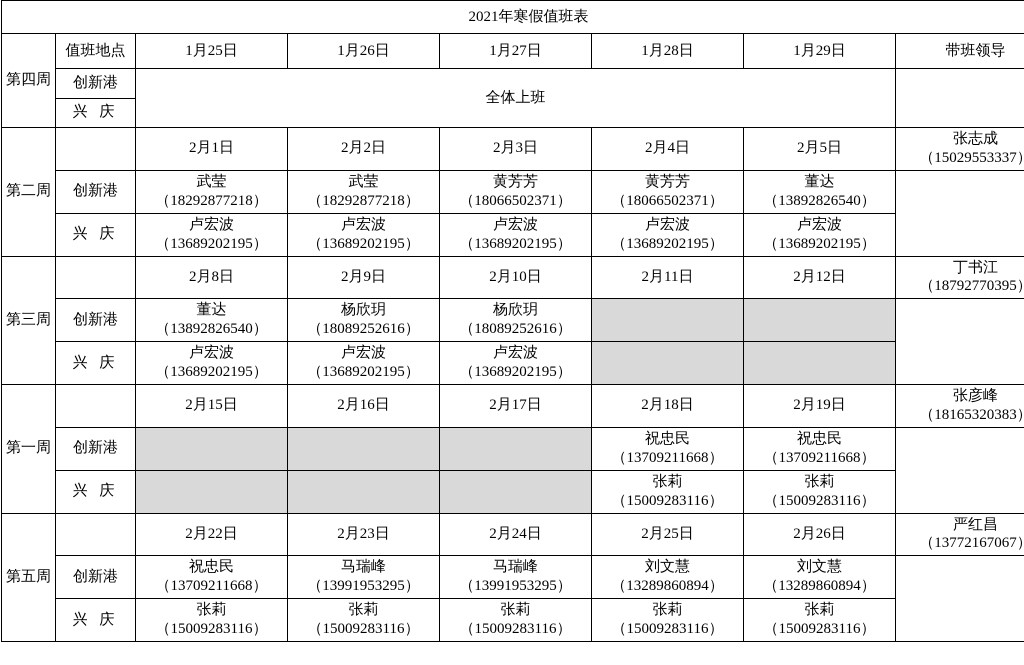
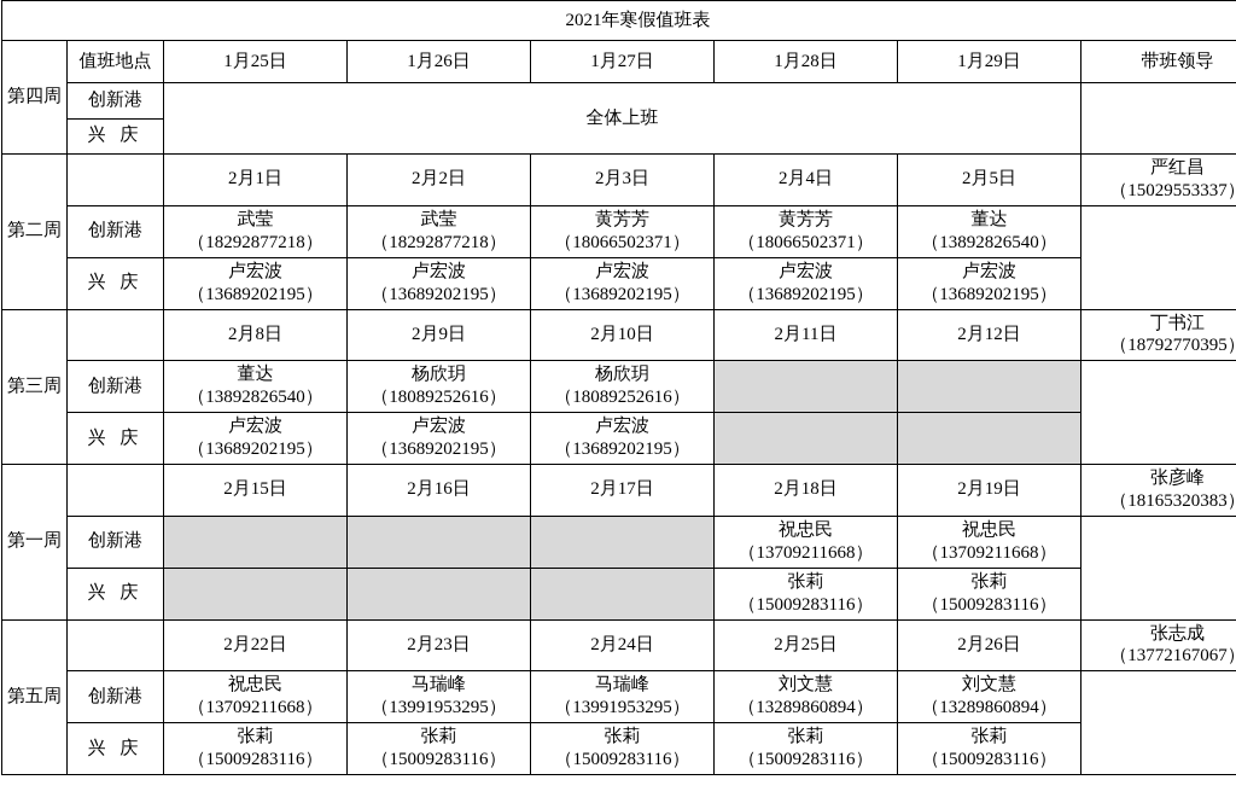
  2021年寒假值班表
  第四周	值班地点	1月25日	1月26日	1月27日	1月28日	1月29日	带班领导
  创新港	全体上班
  兴 庆
- 第二周		2月1日	2月2日	2月3日	2月4日	2月5日	张志成 （15029553337
+ 第二周		2月1日	2月2日	2月3日	2月4日	2月5日	严红昌 （15029553337
  创新港	武莹 （18292877218）	武莹 （18292877218）	黄芳芳 （18066502371）	黄芳芳 （18066502371）	董达 （13892826540）
  兴 庆	卢宏波 （13689202195）	卢宏波 （13689202195）	卢宏波 （13689202195）	卢宏波 （13689202195）	卢宏波 （13689202195）
  第三周		2月8日	2月9日	2月10日	2月11日	2月12日	丁书江 （18792770395
  创新港	董达 （13892826540）	杨欣玥 （18089252616）	杨欣玥 （18089252616）
  兴 庆	卢宏波 （13689202195）	卢宏波 （13689202195）	卢宏波 （13689202195）
  第一周		2月15日	2月16日	2月17日	2月18日	2月19日	张彦峰 （18165320383
  创新港				祝忠民 （13709211668）	祝忠民 （13709211668）
  兴 庆				张莉 （15009283116）	张莉 （15009283116）
- 第五周		2月22日	2月23日	2月24日	2月25日	2月26日	严红昌 （13772167067
+ 第五周		2月22日	2月23日	2月24日	2月25日	2月26日	张志成 （13772167067
  创新港	祝忠民 （13709211668）	马瑞峰 （13991953295）	马瑞峰 （13991953295）	刘文慧 （13289860894）	刘文慧 （13289860894）
  兴 庆	张莉 （15009283116）	张莉 （15009283116）	张莉 （15009283116）	张莉 （15009283116）	张莉 （15009283116）
